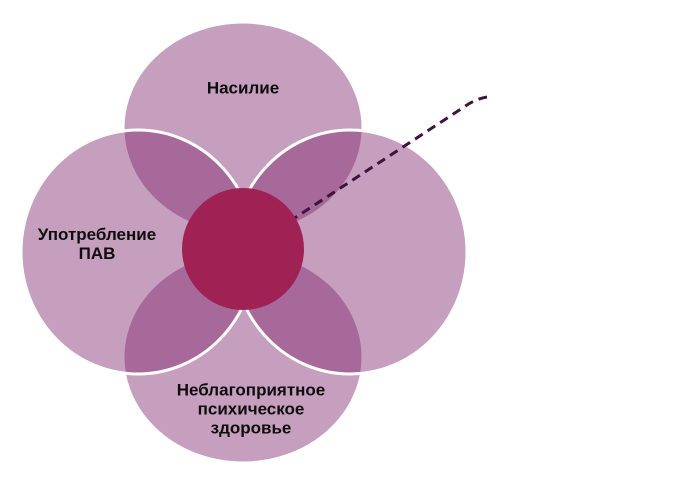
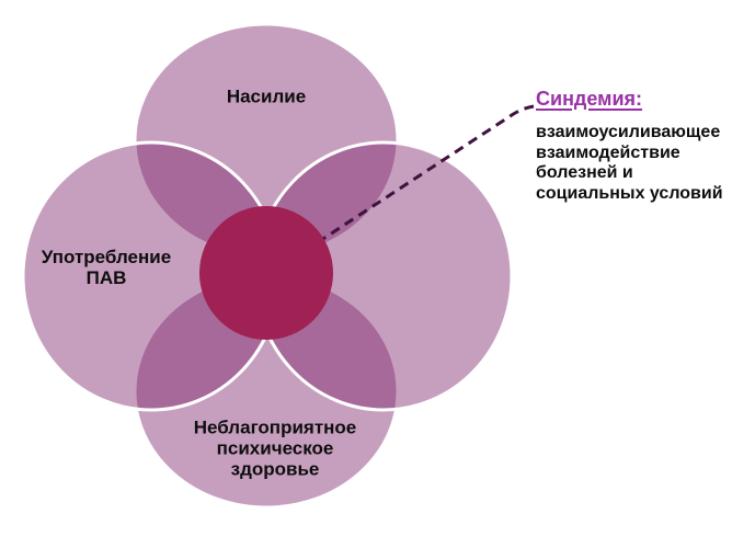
  Насилие
  Употребление
  ПАВ
  Неблагоприятное
  психическое
  здоровье
+ Синдемия:
+ взаимоусиливающее
+ взаимодействие
+ болезней и
+ социальных условий
